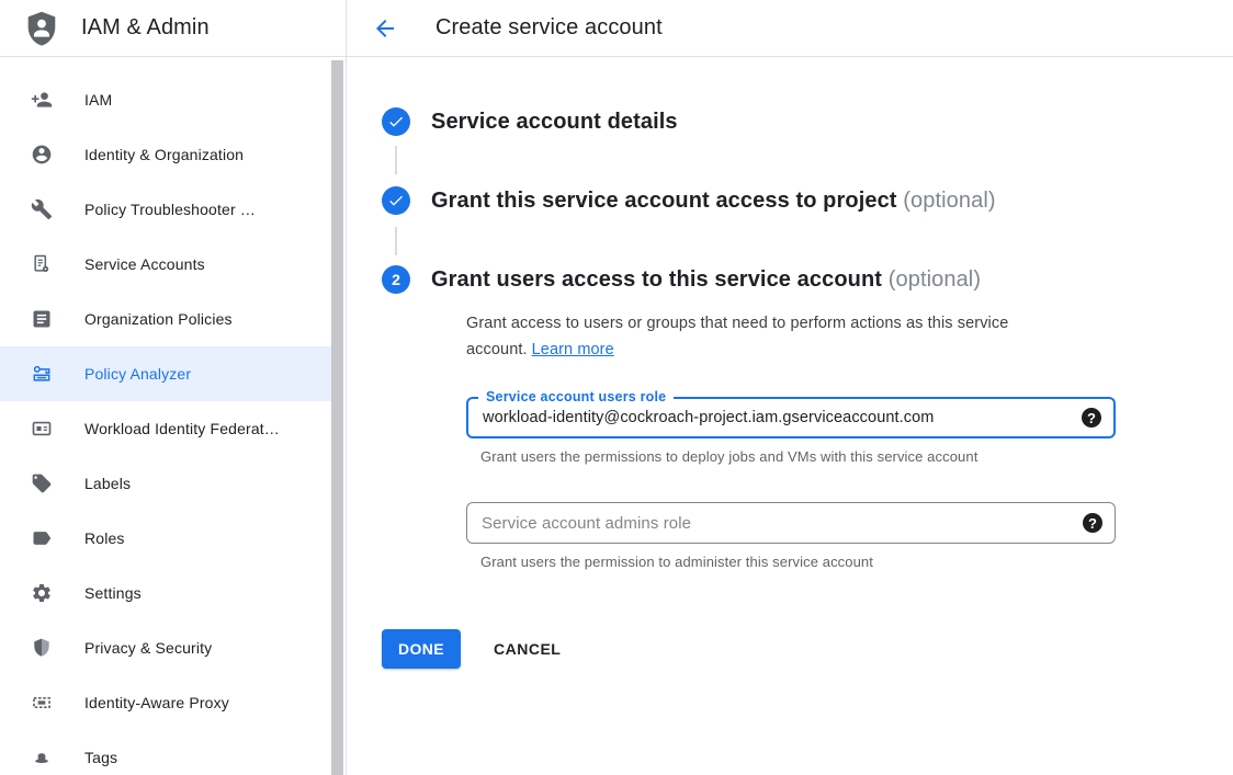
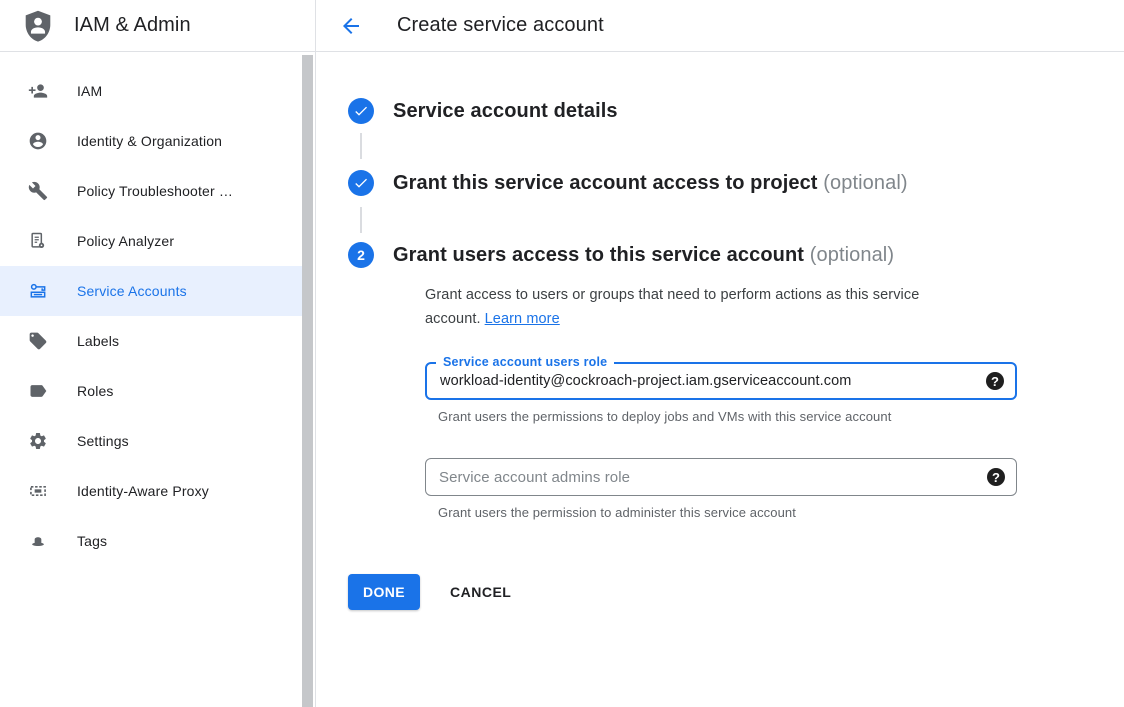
  IAM & Admin
  IAM
  Identity & Organization
  Policy Troubleshooter …
- Service Accounts
+ Policy Analyzer
- Organization Policies
- Policy Analyzer
+ Service Accounts
- Workload Identity Federat…
  Labels
  Roles
  Settings
- Privacy & Security
  Identity-Aware Proxy
  Tags
  Create service account
  Service account details
  Grant this service account access to project (optional)
  2
  Grant users access to this service account (optional)
  Grant access to users or groups that need to perform actions as this service account. Learn more
  Service account users role
  workload-identity@cockroach-project.iam.gserviceaccount.com
  ?
  Grant users the permissions to deploy jobs and VMs with this service account
  Service account admins role
  ?
  Grant users the permission to administer this service account
  DONE
  CANCEL
